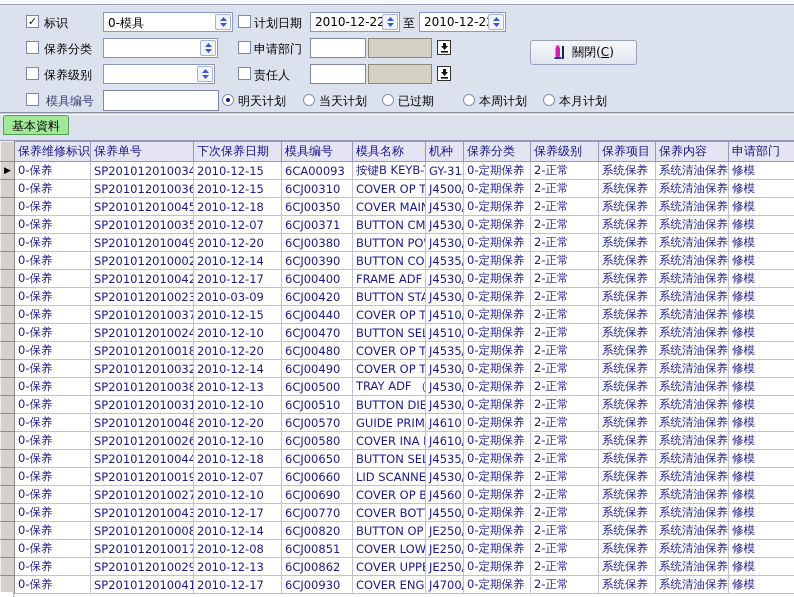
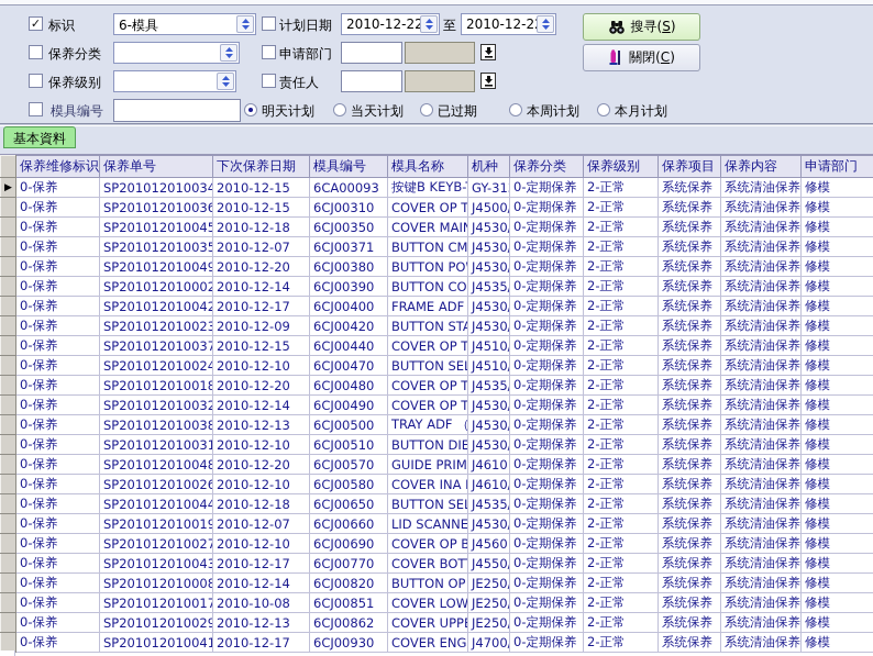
  标识
- 0-模具
+ 6-模具
  计划日期
  2010-12-22
  至
  2010-12-2
  保养分类
  申请部门
  保养级别
  责任人
  模具编号
  明天计划
  当天计划
  已过期
  本周计划
  本月计划
+ 搜寻(S)
  關閉(C)
  基本資料
  	保养维修标识	保养单号	下次保养日期	模具编号	模具名称	机种	保养分类	保养级别	保养项目	保养内容	申请部门
  ▶	0-保养	SP201012010034	2010-12-15	6CA00093	按键B KEYB-	GY-31	0-定期保养	2-正常	系统保养	系统清油保养	修模
  	0-保养	SP201012010036	2010-12-15	6CJ00310	COVER OP T	J4500	0-定期保养	2-正常	系统保养	系统清油保养	修模
  	0-保养	SP201012010045	2010-12-18	6CJ00350	COVER MAI	J4530	0-定期保养	2-正常	系统保养	系统清油保养	修模
  	0-保养	SP201012010035	2010-12-07	6CJ00371	BUTTON CM	J4530	0-定期保养	2-正常	系统保养	系统清油保养	修模
  	0-保养	SP201012010049	2010-12-20	6CJ00380	BUTTON PO	J4530	0-定期保养	2-正常	系统保养	系统清油保养	修模
  	0-保养	SP201012010002	2010-12-14	6CJ00390	BUTTON CO	J4535	0-定期保养	2-正常	系统保养	系统清油保养	修模
  	0-保养	SP201012010042	2010-12-17	6CJ00400	FRAME ADF	J4530	0-定期保养	2-正常	系统保养	系统清油保养	修模
- 	0-保养	SP201012010023	2010-03-09	6CJ00420	BUTTON STA	J4530	0-定期保养	2-正常	系统保养	系统清油保养	修模
+ 	0-保养	SP201012010023	2010-12-09	6CJ00420	BUTTON STA	J4530	0-定期保养	2-正常	系统保养	系统清油保养	修模
  	0-保养	SP201012010037	2010-12-15	6CJ00440	COVER OP T	J4510	0-定期保养	2-正常	系统保养	系统清油保养	修模
  	0-保养	SP201012010024	2010-12-10	6CJ00470	BUTTON SE	J4510	0-定期保养	2-正常	系统保养	系统清油保养	修模
  	0-保养	SP201012010018	2010-12-20	6CJ00480	COVER OP T	J4535	0-定期保养	2-正常	系统保养	系统清油保养	修模
  	0-保养	SP201012010032	2010-12-14	6CJ00490	COVER OP T	J4530	0-定期保养	2-正常	系统保养	系统清油保养	修模
  	0-保养	SP201012010038	2010-12-13	6CJ00500	TRAY ADF （	J4530	0-定期保养	2-正常	系统保养	系统清油保养	修模
  	0-保养	SP201012010031	2010-12-10	6CJ00510	BUTTON DIE	J4530	0-定期保养	2-正常	系统保养	系统清油保养	修模
  	0-保养	SP201012010048	2010-12-20	6CJ00570	GUIDE PRIM	J4610	0-定期保养	2-正常	系统保养	系统清油保养	修模
  	0-保养	SP201012010026	2010-12-10	6CJ00580	COVER INA	J4610	0-定期保养	2-正常	系统保养	系统清油保养	修模
  	0-保养	SP201012010044	2010-12-18	6CJ00650	BUTTON SE	J4535	0-定期保养	2-正常	系统保养	系统清油保养	修模
  	0-保养	SP201012010019	2010-12-07	6CJ00660	LID SCANNE	J4530	0-定期保养	2-正常	系统保养	系统清油保养	修模
  	0-保养	SP201012010027	2010-12-10	6CJ00690	COVER OP B	J4560	0-定期保养	2-正常	系统保养	系统清油保养	修模
  	0-保养	SP201012010043	2010-12-17	6CJ00770	COVER BOT	J4550	0-定期保养	2-正常	系统保养	系统清油保养	修模
  	0-保养	SP201012010008	2010-12-14	6CJ00820	BUTTON OP	JE250	0-定期保养	2-正常	系统保养	系统清油保养	修模
- 	0-保养	SP201012010017	2010-12-08	6CJ00851	COVER LOW	JE250	0-定期保养	2-正常	系统保养	系统清油保养	修模
+ 	0-保养	SP201012010017	2010-10-08	6CJ00851	COVER LOW	JE250	0-定期保养	2-正常	系统保养	系统清油保养	修模
  	0-保养	SP201012010029	2010-12-13	6CJ00862	COVER UPP	JE250	0-定期保养	2-正常	系统保养	系统清油保养	修模
  	0-保养	SP201012010041	2010-12-17	6CJ00930	COVER ENG	J4700	0-定期保养	2-正常	系统保养	系统清油保养	修模
